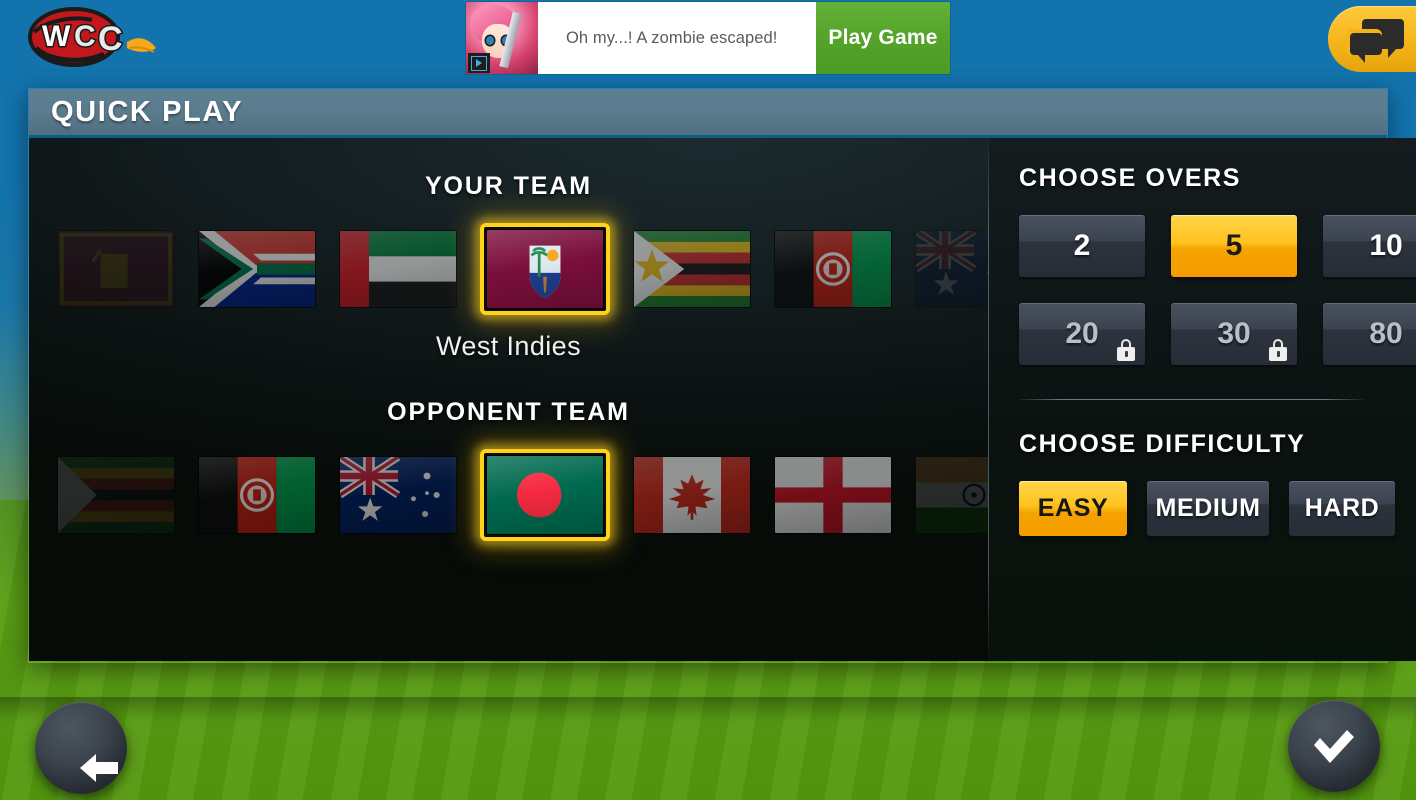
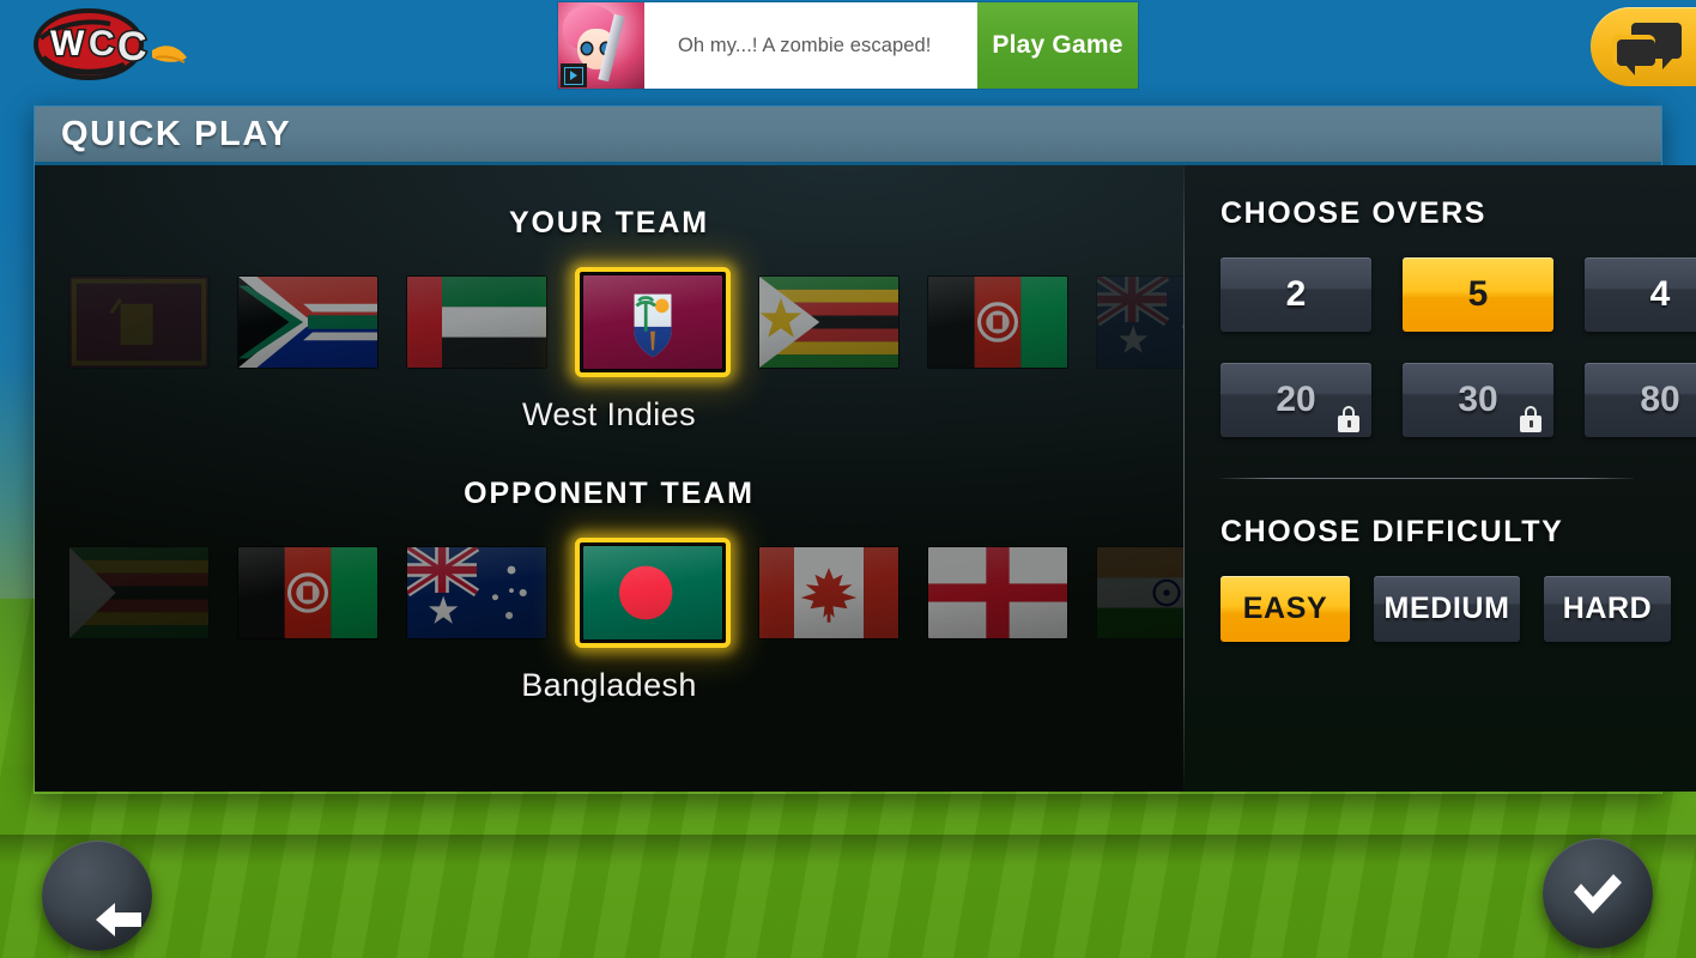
  W
  C
  C
  Oh my...! A zombie escaped!
  Play Game
  QUICK PLAY
  YOUR TEAM
  West Indies
  OPPONENT TEAM
+ Bangladesh
  CHOOSE OVERS
  2
  5
- 10
+ 4
  20
  30
  80
  CHOOSE DIFFICULTY
  EASY
  MEDIUM
  HARD
